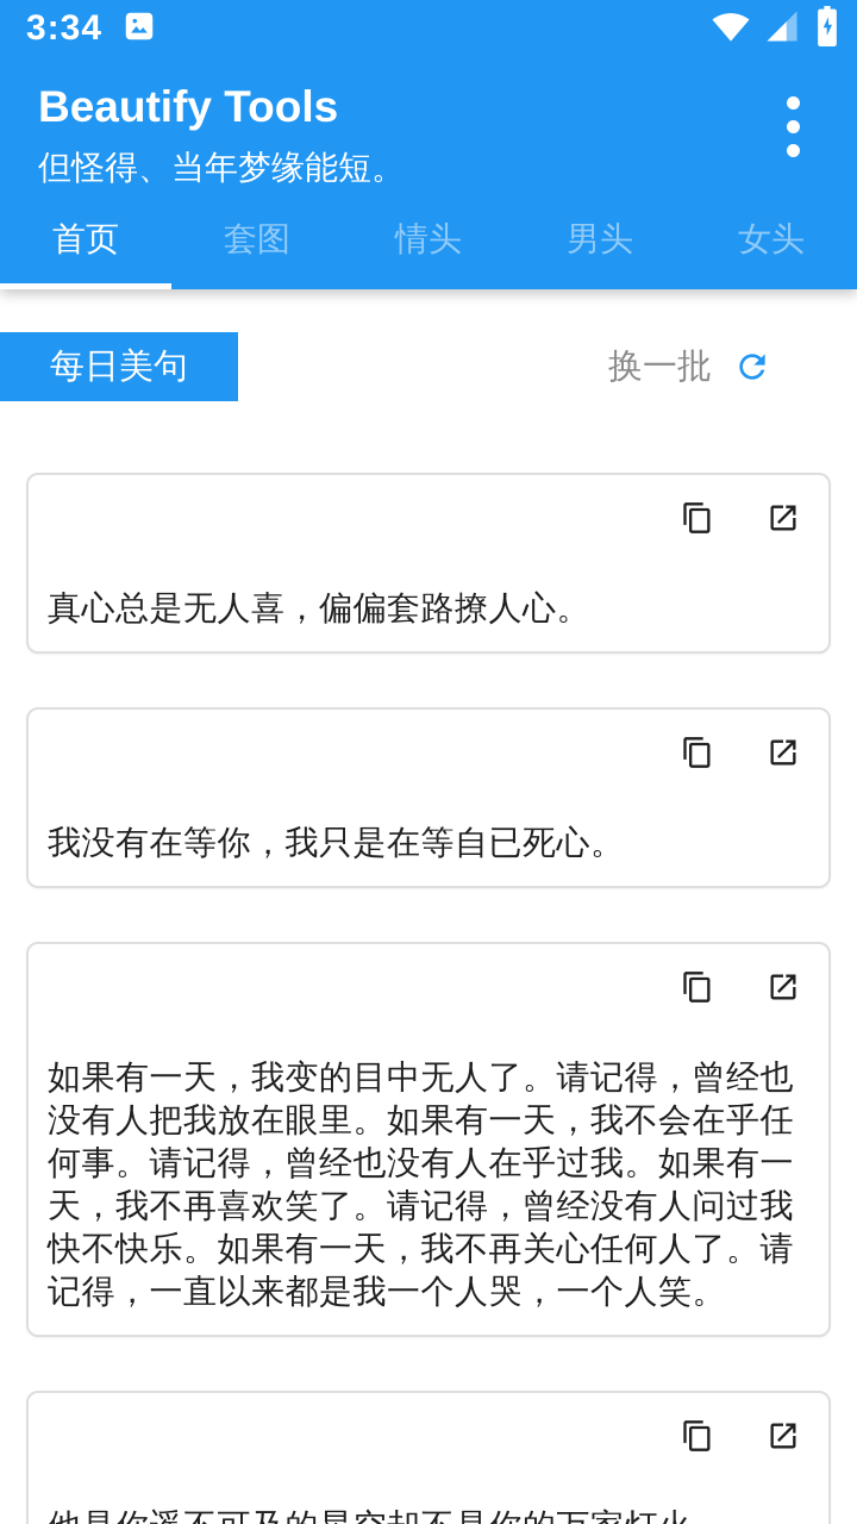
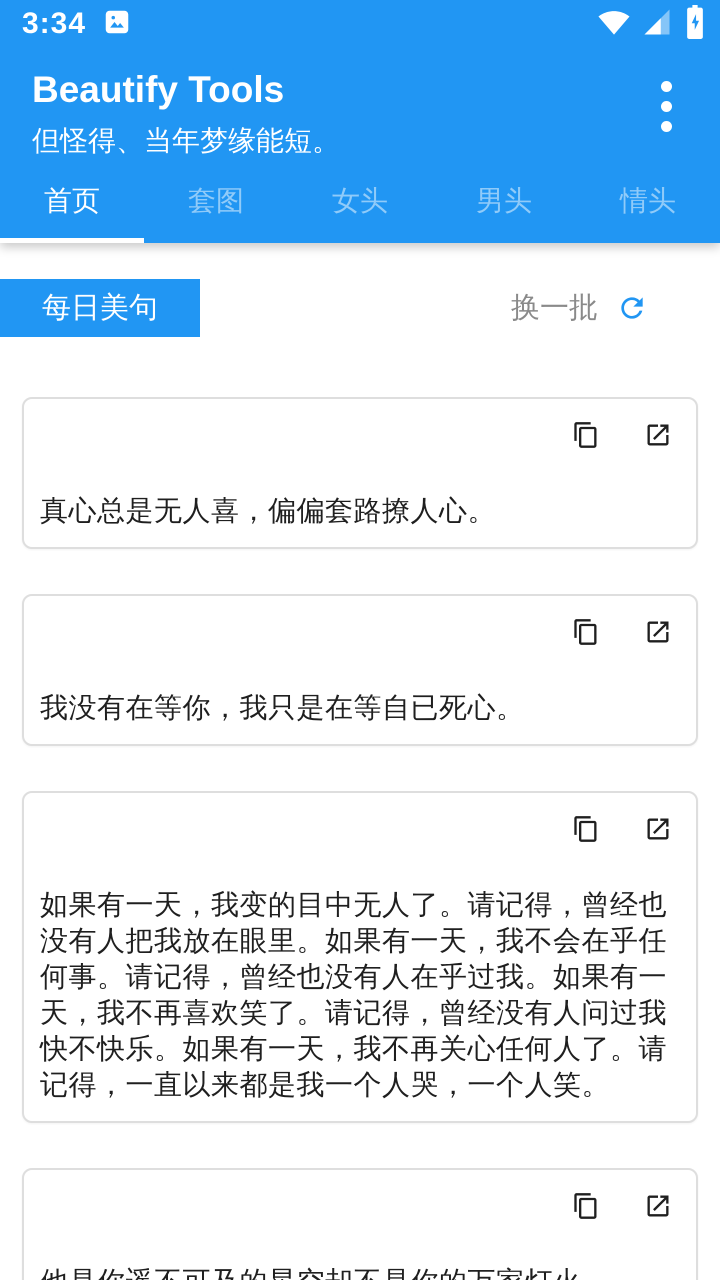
  3:34
  Beautify Tools
  但怪得、当年梦缘能短。
  首页
  套图
- 情头
+ 女头
  男头
- 女头
+ 情头
  每日美句
  换一批
  真心总是无人喜，偏偏套路撩人心。
  我没有在等你，我只是在等自已死心。
  如果有一天，我变的目中无人了。请记得，曾经也没有人把我放在眼里。如果有一天，我不会在乎任何事。请记得，曾经也没有人在乎过我。如果有一天，我不再喜欢笑了。请记得，曾经没有人问过我快不快乐。如果有一天，我不再关心任何人了。请记得，一直以来都是我一个人哭，一个人笑。
